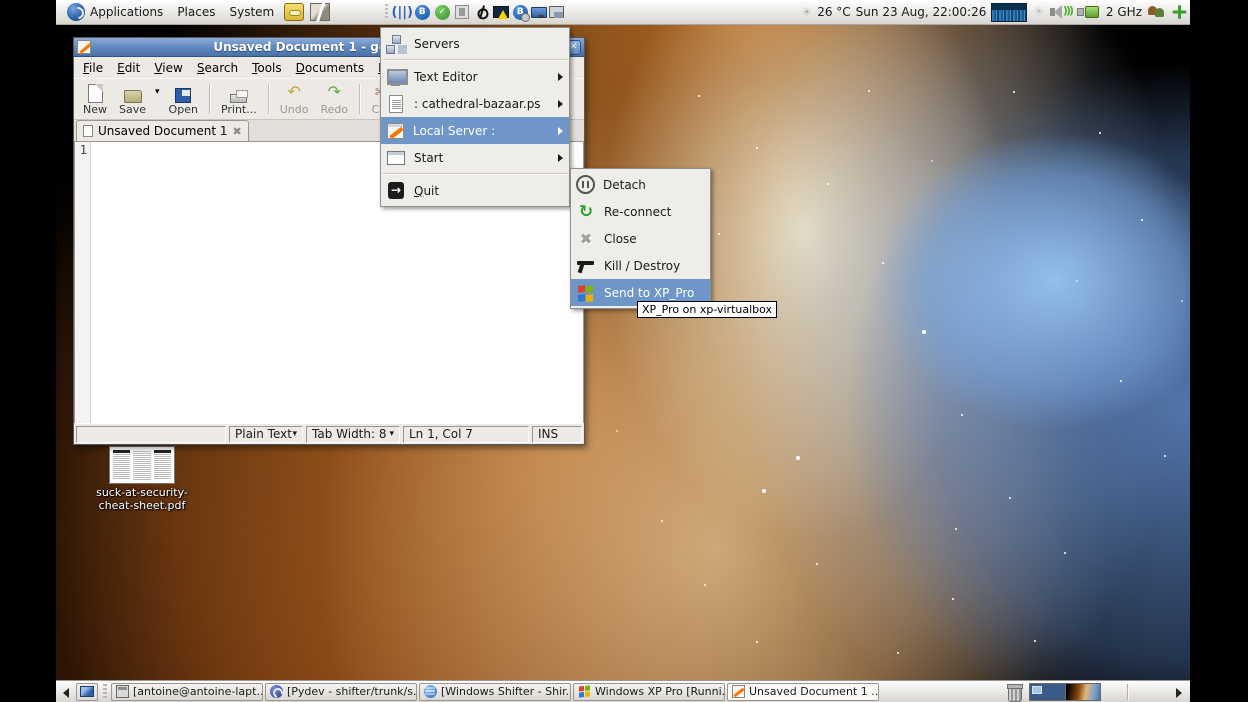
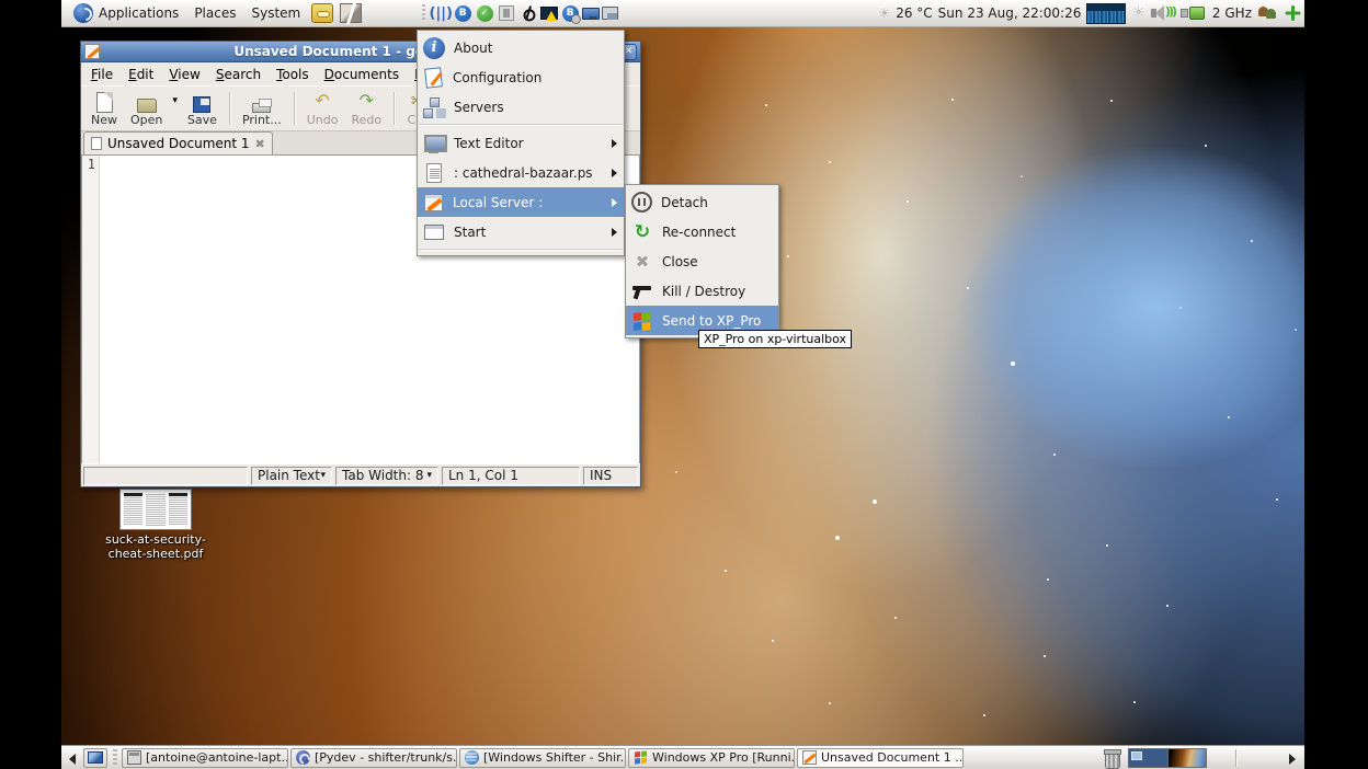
  Applications
  Places
  System
  (||)
  B
  ✓
  B
  ☀
  26 °C
  Sun 23 Aug, 22:00:26
  ☀
  )))
  2 GHz
  ✕
  File
  Edit
  View
  Search
  Tools
  Documents
  New
- Save
+ Open
  ▾
- Open
+ Save
  Print...
  ↶
  Undo
  ↷
  Redo
  Unsaved Document 1
  ✖
  1
  Plain Text
  ▾
  Tab Width: 8
  ▾
- Ln 1, Col 7
+ Ln 1, Col 1
  INS
  suck-at-security-cheat-sheet.pdf
+ i
+ About
+ Configuration
  Servers
  Text Editor
  : cathedral-bazaar.ps
  Local Server :
  Start
- →
- Quit
  Detach
  ↻
  Re-connect
  ✖
  Close
  Kill / Destroy
  Send to XP_Pro
  XP_Pro on xp-virtualbox
  [antoine@antoine-lapt..
  [Pydev - shifter/trunk/s.
  [Windows Shifter - Shir.
  Windows XP Pro [Runni.
  Unsaved Document 1 ..
